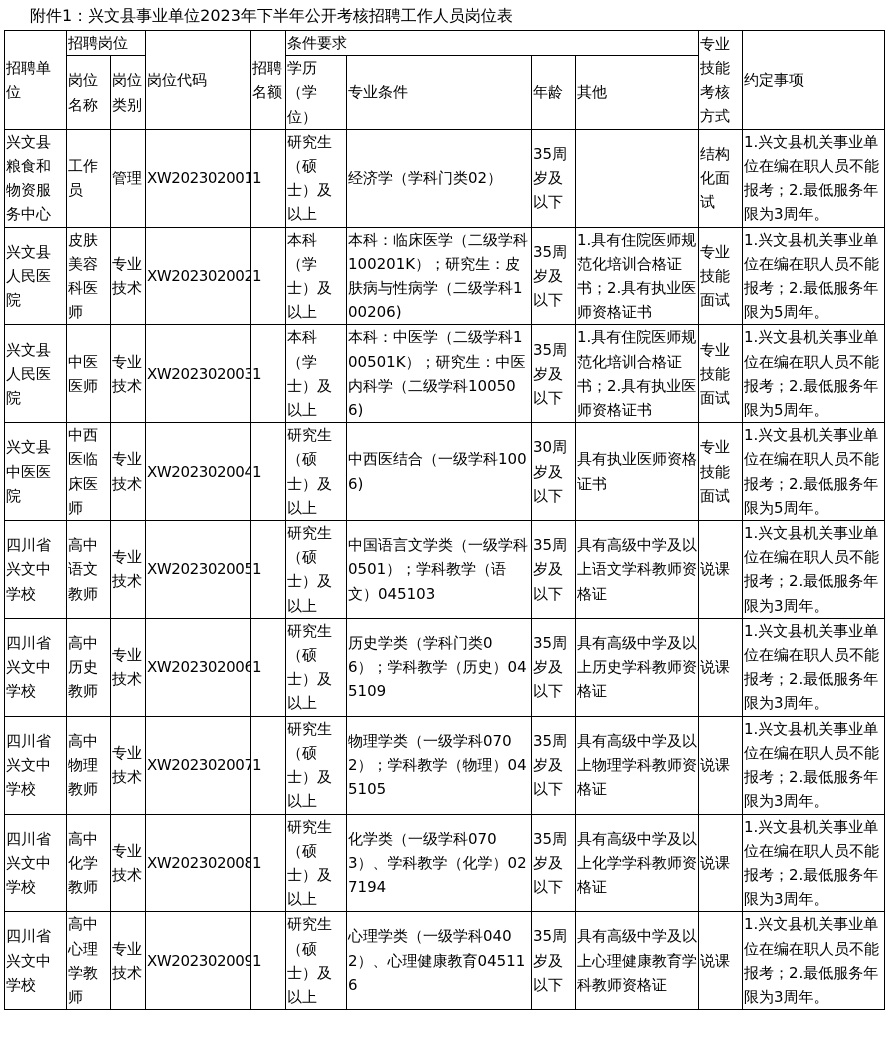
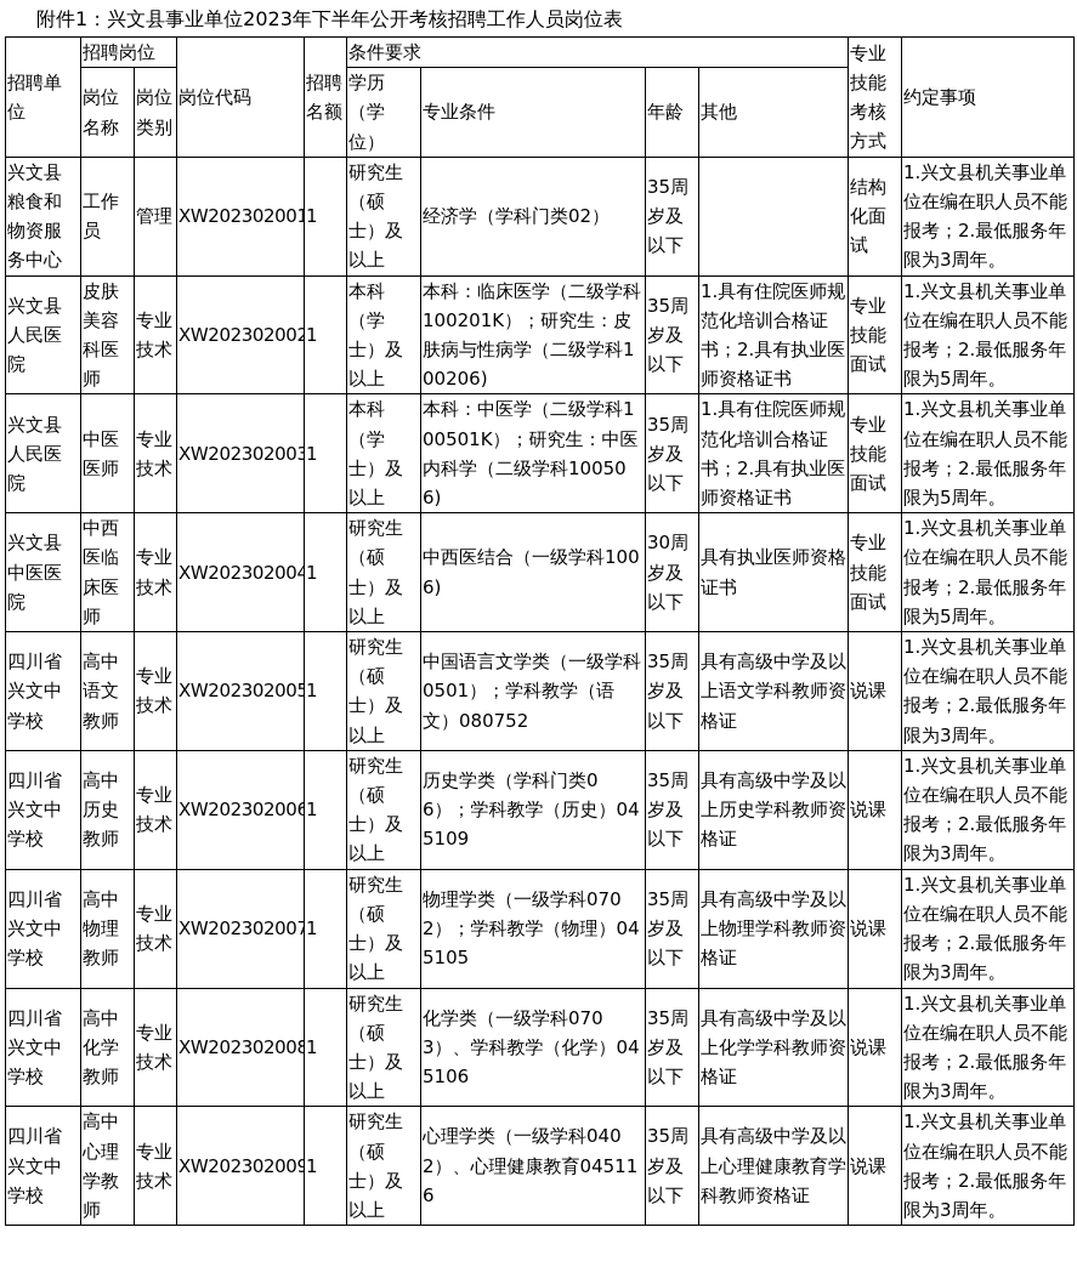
  附件1：兴文县事业单位2023年下半年公开考核招聘工作人员岗位表
  招聘单位	招聘岗位	岗位代码	招聘名额	条件要求	专业技能考核方式	约定事项
  岗位名称	岗位类别	学历（学位）	专业条件	年龄	其他
  兴文县粮食和物资服务中心	工作员	管理	XW202302001	1	研究生（硕士）及以上	经济学（学科门类02）	35周岁及以下		结构化面试	1.兴文县机关事业单位在编在职人员不能报考；2.最低服务年限为3周年。
  兴文县人民医院	皮肤美容科医师	专业技术	XW202302002	1	本科（学士）及以上	本科：临床医学（二级学科100201K）；研究生：皮肤病与性病学（二级学科100206)	35周岁及以下	1.具有住院医师规范化培训合格证书；2.具有执业医师资格证书	专业技能面试	1.兴文县机关事业单位在编在职人员不能报考；2.最低服务年限为5周年。
  兴文县人民医院	中医医师	专业技术	XW202302003	1	本科（学士）及以上	本科：中医学（二级学科100501K）；研究生：中医内科学（二级学科100506)	35周岁及以下	1.具有住院医师规范化培训合格证书；2.具有执业医师资格证书	专业技能面试	1.兴文县机关事业单位在编在职人员不能报考；2.最低服务年限为5周年。
  兴文县中医医院	中西医临床医师	专业技术	XW202302004	1	研究生（硕士）及以上	中西医结合（一级学科1006)	30周岁及以下	具有执业医师资格证书	专业技能面试	1.兴文县机关事业单位在编在职人员不能报考；2.最低服务年限为5周年。
- 四川省兴文中学校	高中语文教师	专业技术	XW202302005	1	研究生（硕士）及以上	中国语言文学类（一级学科0501）；学科教学（语文）045103	35周岁及以下	具有高级中学及以上语文学科教师资格证	说课	1.兴文县机关事业单位在编在职人员不能报考；2.最低服务年限为3周年。
+ 四川省兴文中学校	高中语文教师	专业技术	XW202302005	1	研究生（硕士）及以上	中国语言文学类（一级学科0501）；学科教学（语文）080752	35周岁及以下	具有高级中学及以上语文学科教师资格证	说课	1.兴文县机关事业单位在编在职人员不能报考；2.最低服务年限为3周年。
  四川省兴文中学校	高中历史教师	专业技术	XW202302006	1	研究生（硕士）及以上	历史学类（学科门类06）；学科教学（历史）045109	35周岁及以下	具有高级中学及以上历史学科教师资格证	说课	1.兴文县机关事业单位在编在职人员不能报考；2.最低服务年限为3周年。
  四川省兴文中学校	高中物理教师	专业技术	XW202302007	1	研究生（硕士）及以上	物理学类（一级学科0702）；学科教学（物理）045105	35周岁及以下	具有高级中学及以上物理学科教师资格证	说课	1.兴文县机关事业单位在编在职人员不能报考；2.最低服务年限为3周年。
- 四川省兴文中学校	高中化学教师	专业技术	XW202302008	1	研究生（硕士）及以上	化学类（一级学科0703）、学科教学（化学）027194	35周岁及以下	具有高级中学及以上化学学科教师资格证	说课	1.兴文县机关事业单位在编在职人员不能报考；2.最低服务年限为3周年。
+ 四川省兴文中学校	高中化学教师	专业技术	XW202302008	1	研究生（硕士）及以上	化学类（一级学科0703）、学科教学（化学）045106	35周岁及以下	具有高级中学及以上化学学科教师资格证	说课	1.兴文县机关事业单位在编在职人员不能报考；2.最低服务年限为3周年。
  四川省兴文中学校	高中心理学教师	专业技术	XW202302009	1	研究生（硕士）及以上	心理学类（一级学科0402）、心理健康教育045116	35周岁及以下	具有高级中学及以上心理健康教育学科教师资格证	说课	1.兴文县机关事业单位在编在职人员不能报考；2.最低服务年限为3周年。
